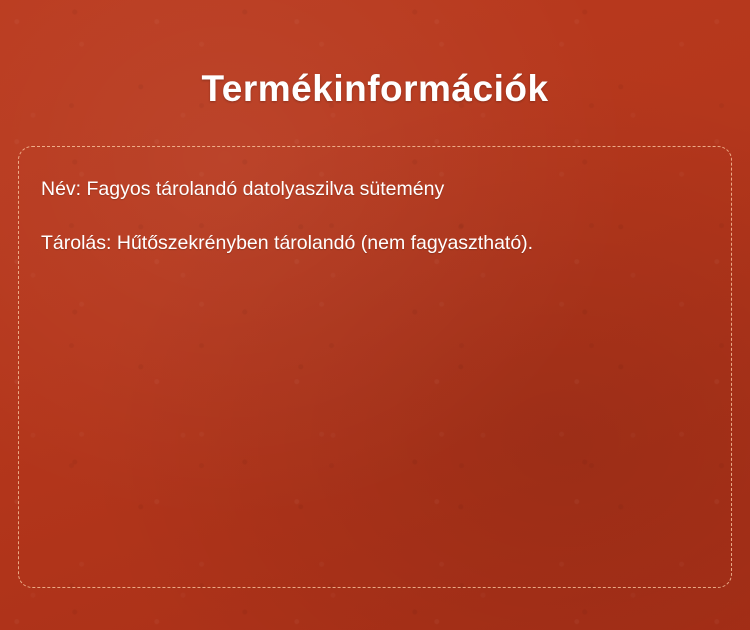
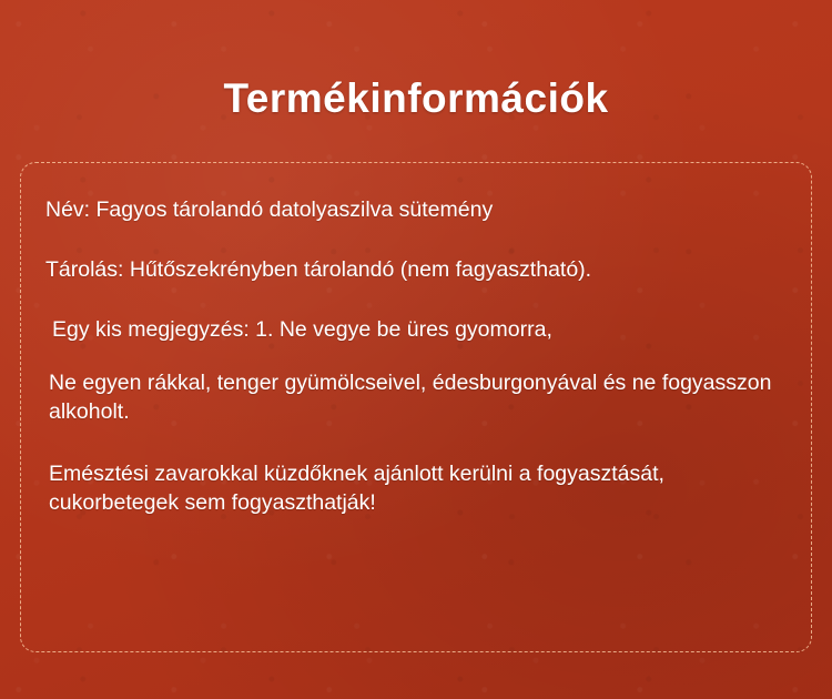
  Termékinformációk
  Név: Fagyos tárolandó datolyaszilva sütemény
  Tárolás: Hűtőszekrényben tárolandó (nem fagyasztható).
+ Egy kis megjegyzés: 1. Ne vegye be üres gyomorra,
+ Ne egyen rákkal, tenger gyümölcseivel, édesburgonyával és ne fogyasszon alkoholt.
+ Emésztési zavarokkal küzdőknek ajánlott kerülni a fogyasztását, cukorbetegek sem fogyaszthatják!
